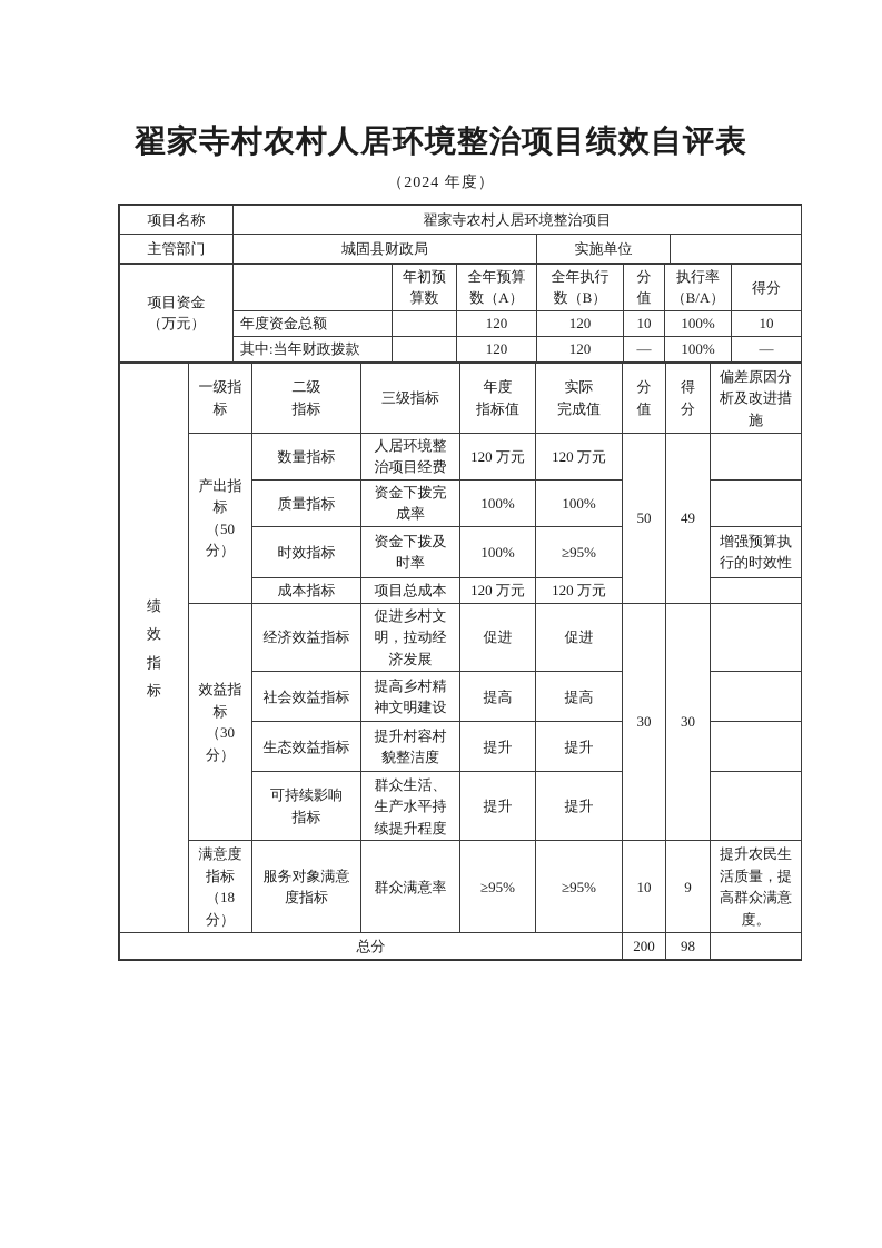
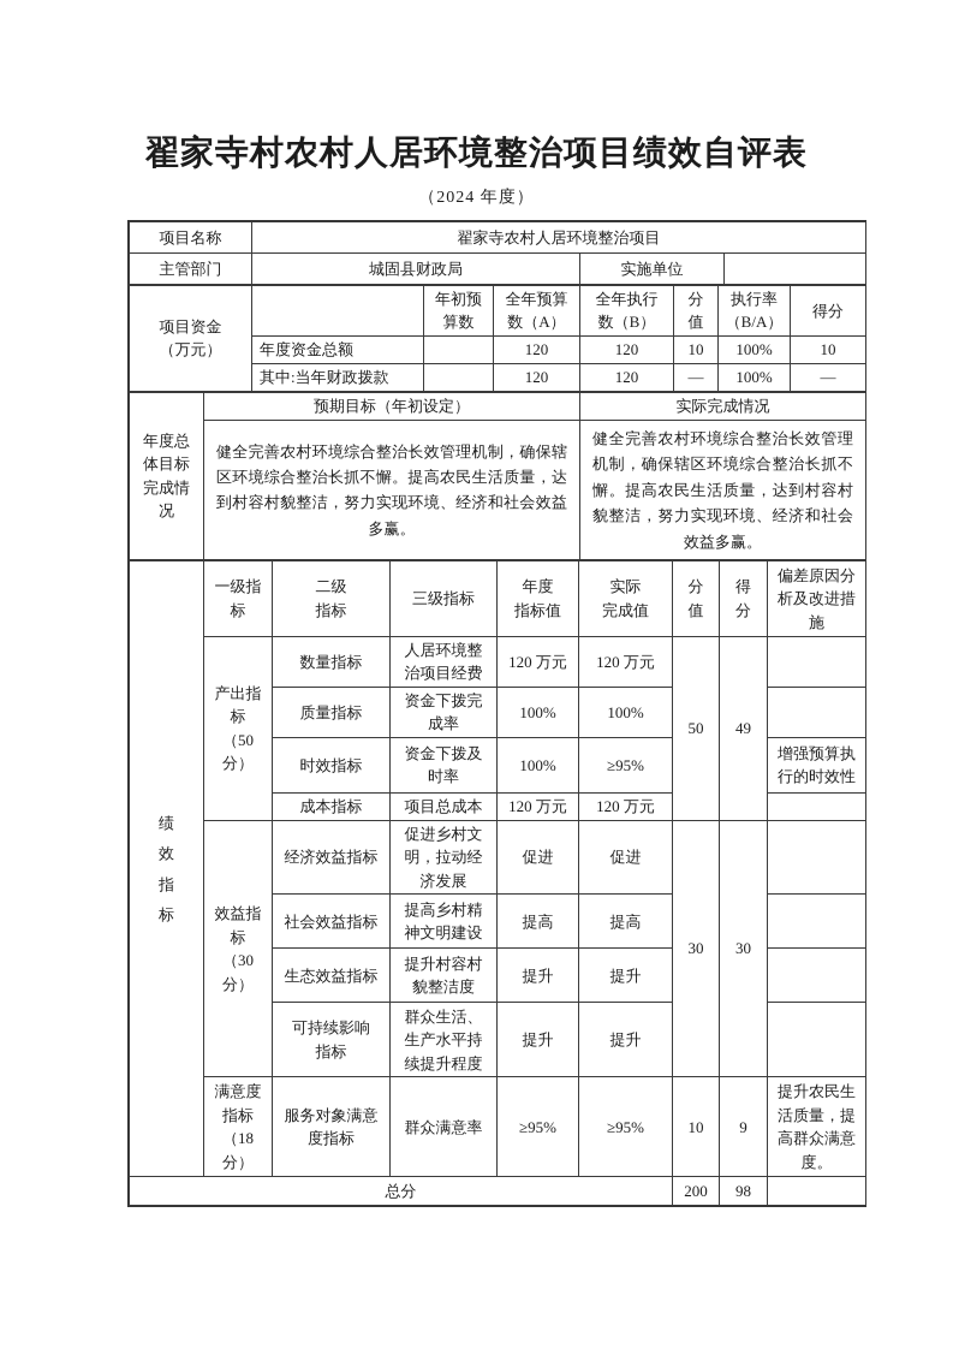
  翟家寺村农村人居环境整治项目绩效自评表
  （2024 年度）
  项目名称	翟家寺农村人居环境整治项目
  主管部门	城固县财政局	实施单位
  项目资金 （万元）		年初预 算数	全年预算 数（A）	全年执行 数（B）	分 值	执行率 （B/A）	得分
  年度资金总额		120	120	10	100%	10
  其中:当年财政拨款		120	120	—	100%	—
+ 年度总 体目标 完成情 况	预期目标（年初设定）	实际完成情况
+ 健全完善农村环境综合整治长效管理机制，确保辖区环境综合整治长抓不懈。提高农民生活质量，达到村容村貌整洁，努力实现环境、经济和社会效益多赢。	健全完善农村环境综合整治长效管理机制，确保辖区环境综合整治长抓不懈。提高农民生活质量，达到村容村貌整洁，努力实现环境、经济和社会效益多赢。
  绩 效 指 标	一级指 标	二级 指标	三级指标	年度 指标值	实际 完成值	分 值	得 分	偏差原因分 析及改进措 施
  产出指 标 （50 分）	数量指标	人居环境整 治项目经费	120 万元	120 万元	50	49
  质量指标	资金下拨完 成率	100%	100%
  时效指标	资金下拨及 时率	100%	≥95%	增强预算执 行的时效性
  成本指标	项目总成本	120 万元	120 万元
  效益指 标 （30 分）	经济效益指标	促进乡村文 明，拉动经 济发展	促进	促进	30	30
  社会效益指标	提高乡村精 神文明建设	提高	提高
  生态效益指标	提升村容村 貌整洁度	提升	提升
  可持续影响 指标	群众生活、 生产水平持 续提升程度	提升	提升
  满意度 指标 （18 分）	服务对象满意 度指标	群众满意率	≥95%	≥95%	10	9	提升农民生 活质量，提 高群众满意 度。
  总分	200	98
